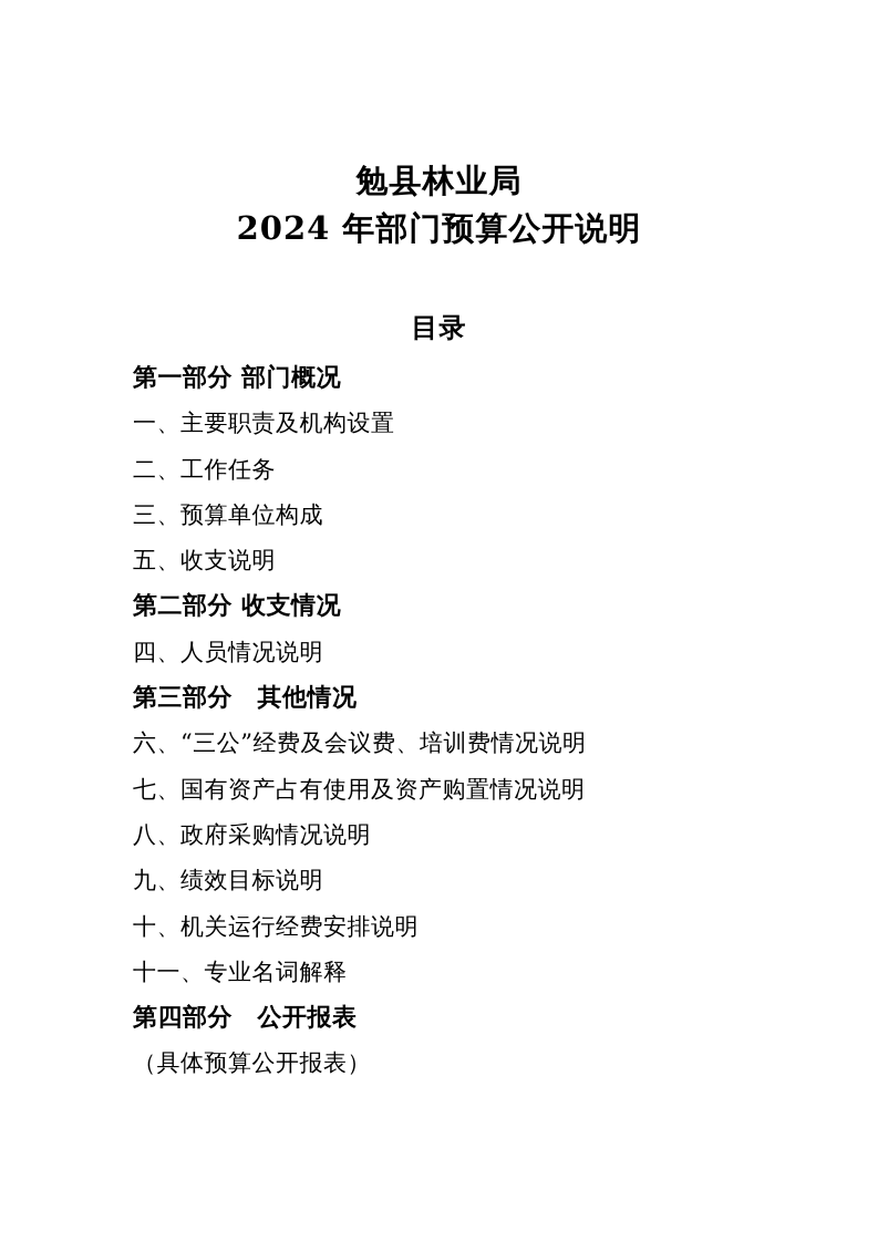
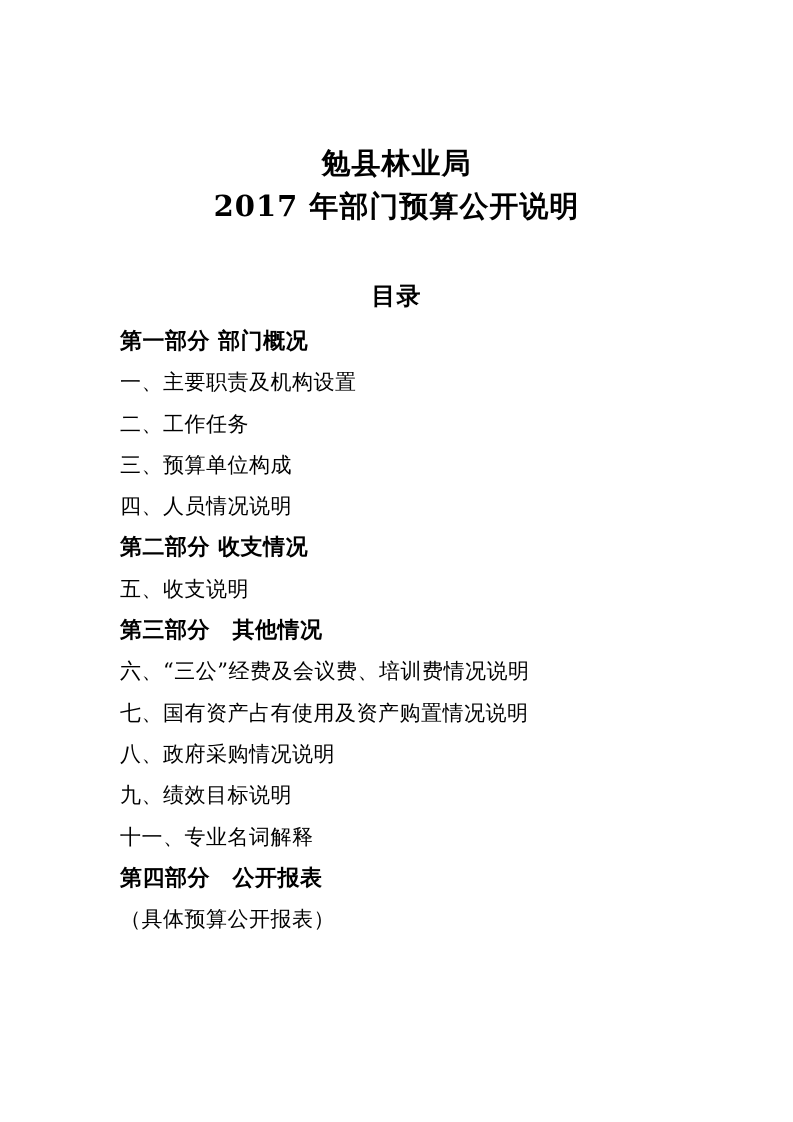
  勉县林业局
- 2024 年部门预算公开说明
+ 2017 年部门预算公开说明
  目录
  第一部分 部门概况
  一、主要职责及机构设置
  二、工作任务
  三、预算单位构成
- 五、收支说明
+ 四、人员情况说明
  第二部分 收支情况
- 四、人员情况说明
+ 五、收支说明
  第三部分 其他情况
  六、“三公”经费及会议费、培训费情况说明
  七、国有资产占有使用及资产购置情况说明
  八、政府采购情况说明
  九、绩效目标说明
- 十、机关运行经费安排说明
  十一、专业名词解释
  第四部分 公开报表
  （具体预算公开报表）
